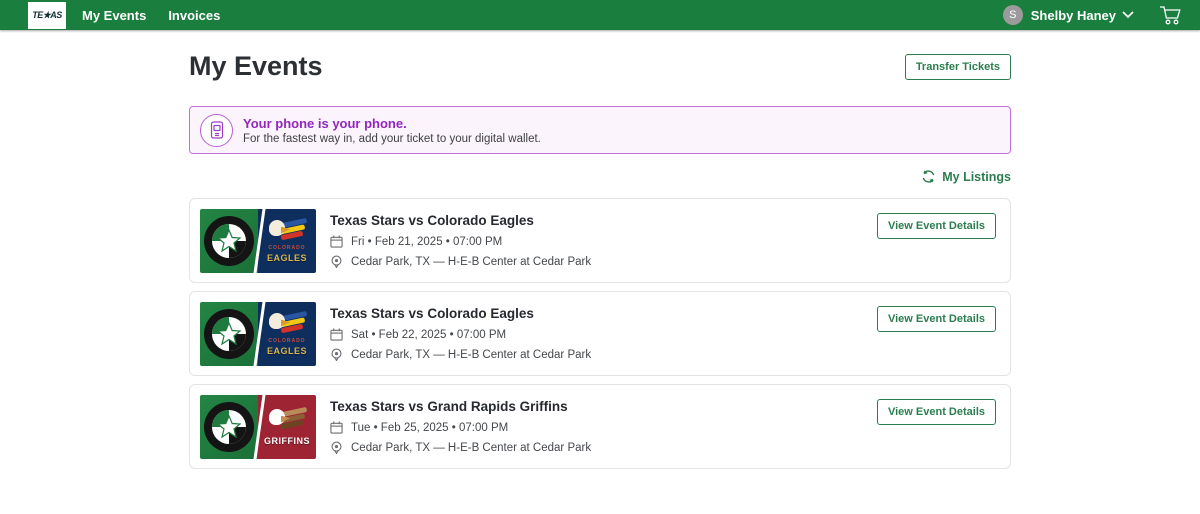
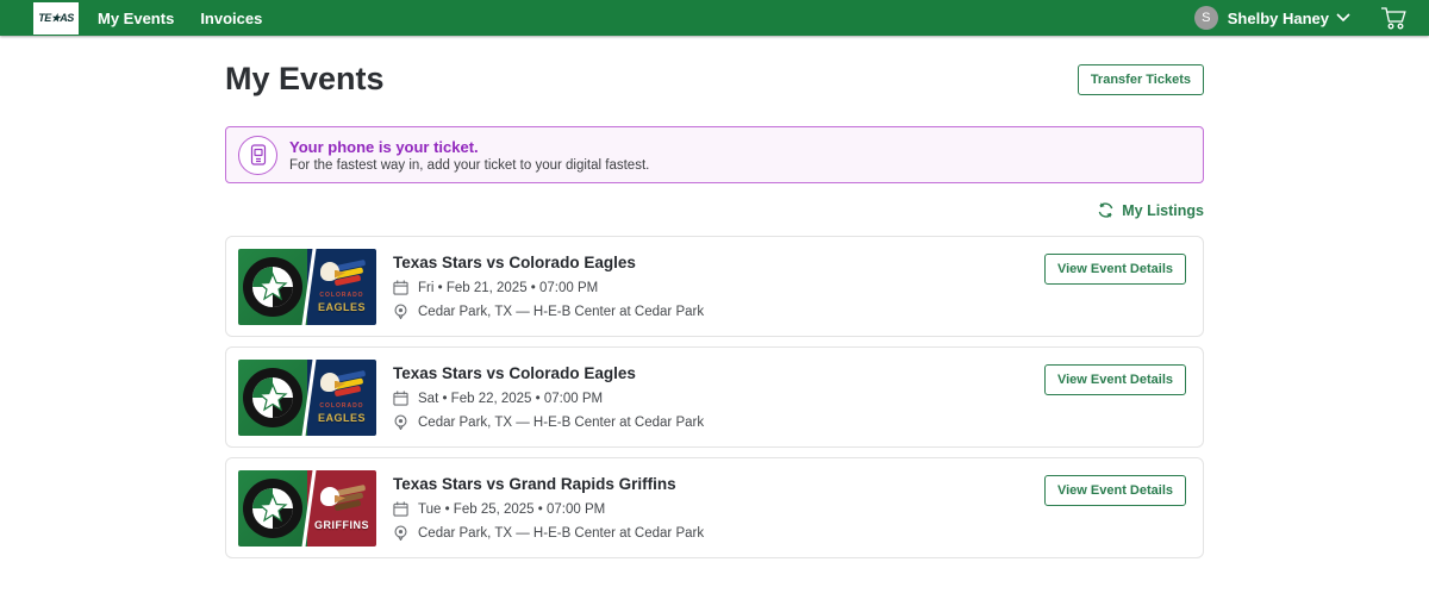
  TE★AS
  My Events
  Invoices
  S
  Shelby Haney
  My Events
  Transfer Tickets
- Your phone is your phone.
+ Your phone is your ticket.
- For the fastest way in, add your ticket to your digital wallet.
+ For the fastest way in, add your ticket to your digital fastest.
  My Listings
  EAGLES
  Texas Stars vs Colorado Eagles
  Fri • Feb 21, 2025 • 07:00 PM
  Cedar Park, TX — H-E-B Center at Cedar Park
  View Event Details
  EAGLES
  Texas Stars vs Colorado Eagles
  Sat • Feb 22, 2025 • 07:00 PM
  Cedar Park, TX — H-E-B Center at Cedar Park
  View Event Details
  GRIFFINS
  Texas Stars vs Grand Rapids Griffins
  Tue • Feb 25, 2025 • 07:00 PM
  Cedar Park, TX — H-E-B Center at Cedar Park
  View Event Details
